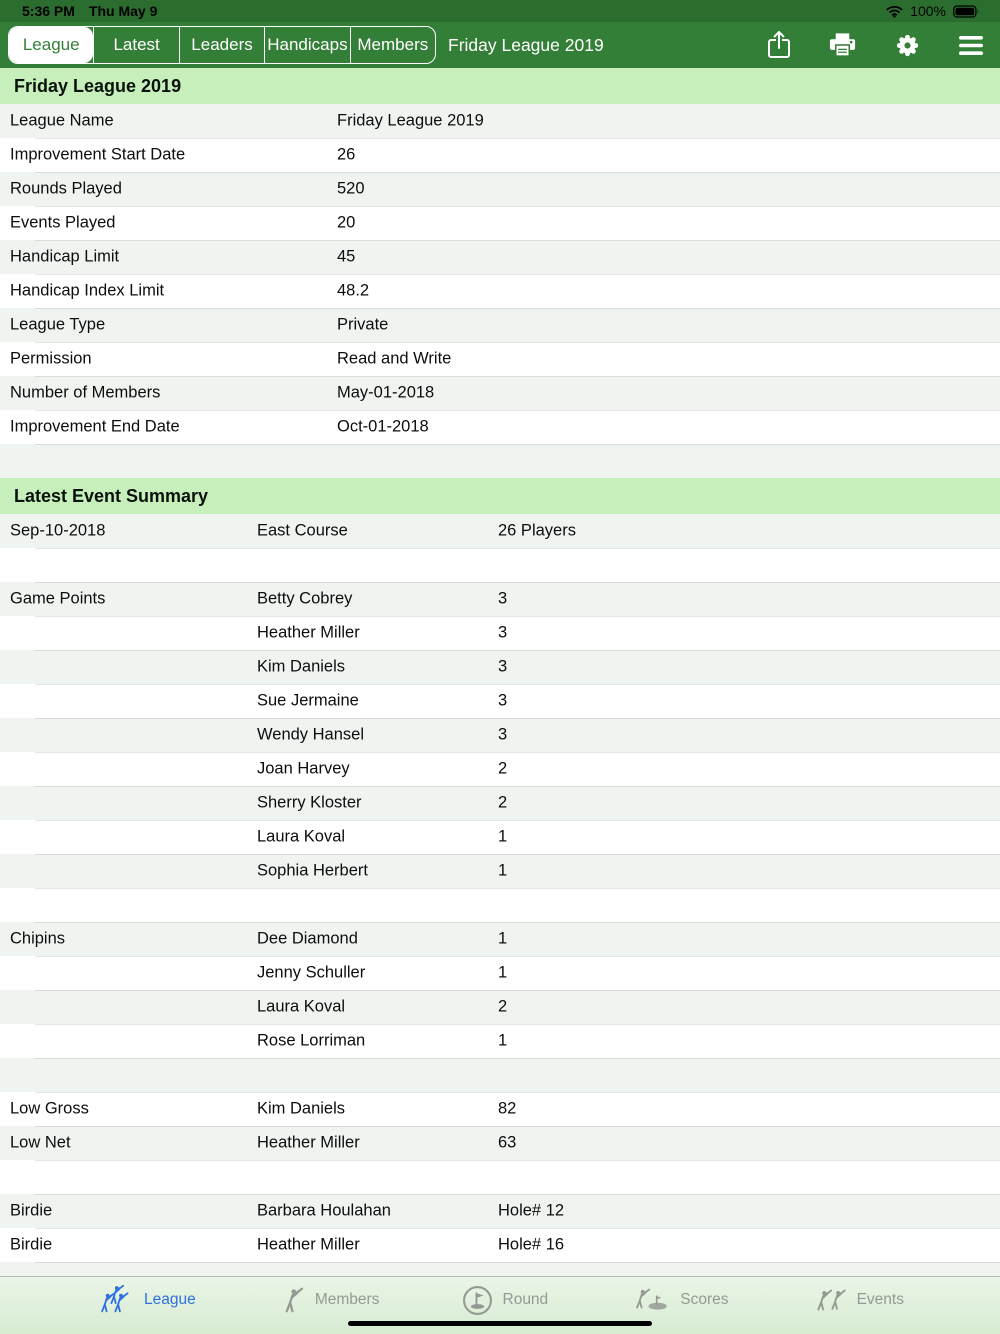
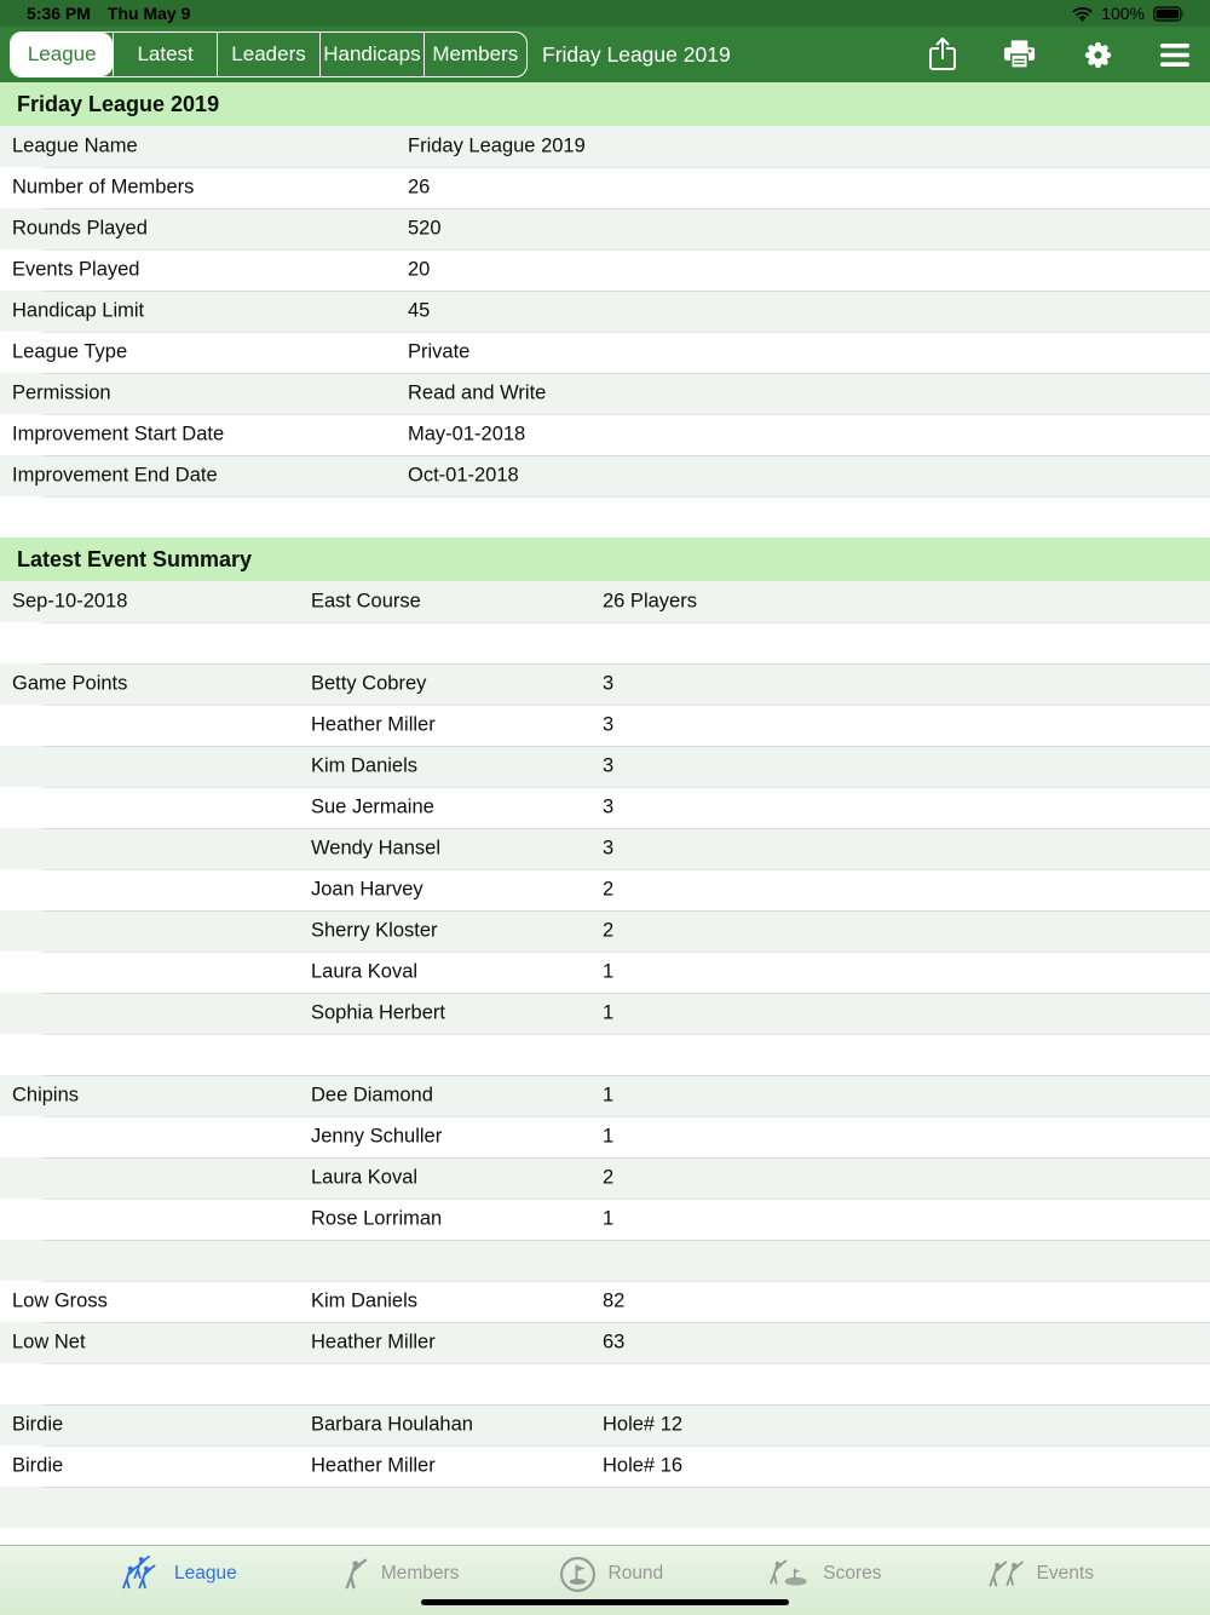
  5:36 PM
  Thu May 9
  100%
  League
  Latest
  Leaders
  Handicaps
  Members
  Friday League 2019
  Friday League 2019
  League Name
  Friday League 2019
- Improvement Start Date
+ Number of Members
  26
  Rounds Played
  520
  Events Played
  20
  Handicap Limit
  45
- Handicap Index Limit
- 48.2
  League Type
  Private
  Permission
  Read and Write
- Number of Members
+ Improvement Start Date
  May-01-2018
  Improvement End Date
  Oct-01-2018
  Latest Event Summary
  Sep-10-2018
  East Course
  26 Players
  Game Points
  Betty Cobrey
  3
  Heather Miller
  3
  Kim Daniels
  3
  Sue Jermaine
  3
  Wendy Hansel
  3
  Joan Harvey
  2
  Sherry Kloster
  2
  Laura Koval
  1
  Sophia Herbert
  1
  Chipins
  Dee Diamond
  1
  Jenny Schuller
  1
  Laura Koval
  2
  Rose Lorriman
  1
  Low Gross
  Kim Daniels
  82
  Low Net
  Heather Miller
  63
  Birdie
  Barbara Houlahan
  Hole# 12
  Birdie
  Heather Miller
  Hole# 16
  League
  Members
  Round
  Scores
  Events
